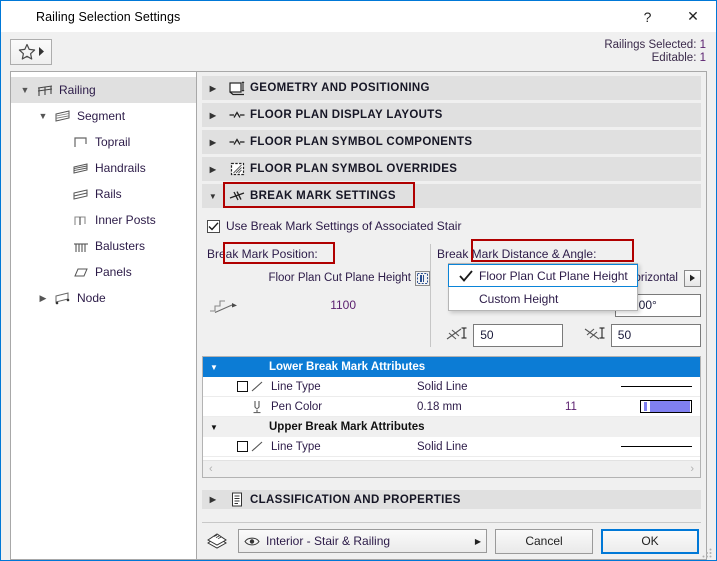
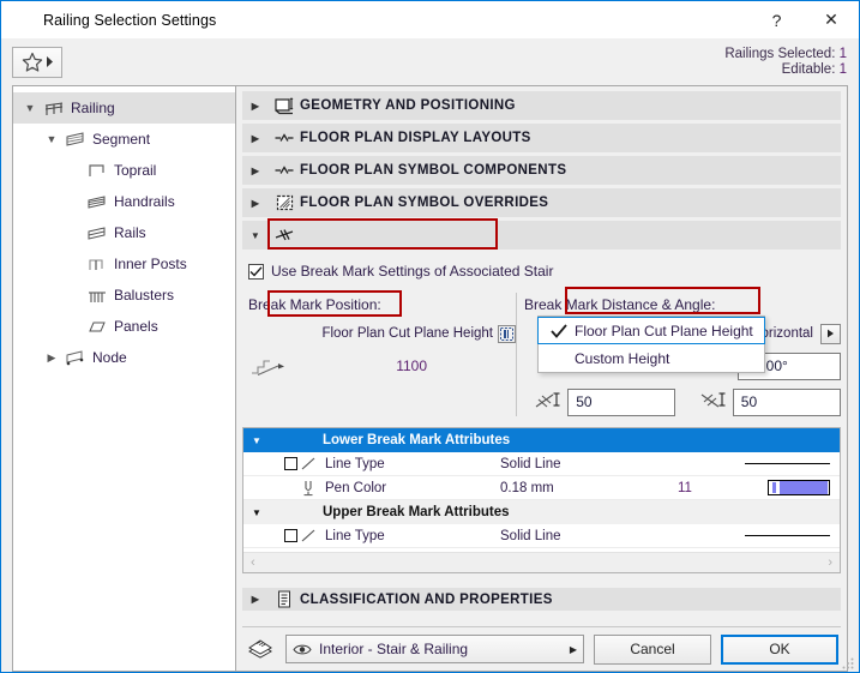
  Railing Selection Settings
  ?
  ✕
  Railings Selected: 1
  Editable: 1
  ▼
  Railing
  ▼
  Segment
  Toprail
  Handrails
  Rails
  Inner Posts
  Balusters
  Panels
  ▶
  Node
  ▶
  GEOMETRY AND POSITIONING
  ▶
  FLOOR PLAN DISPLAY LAYOUTS
  ▶
  FLOOR PLAN SYMBOL COMPONENTS
  ▶
  FLOOR PLAN SYMBOL OVERRIDES
  ▼
- BREAK MARK SETTINGS
  Use Break Mark Settings of Associated Stair
  Break Mark Position:
  Floor Plan Cut Plane Height
  1100
  Break Mark Distance & Angle:
  50
  50
  ▼
  Lower Break Mark Attributes
  Line Type
  Solid Line
  Pen Color
  0.18 mm
  11
  ▼
  Upper Break Mark Attributes
  Line Type
  Solid Line
  ‹
  ›
  ▶
  CLASSIFICATION AND PROPERTIES
  Interior - Stair & Railing
  ▶
  Cancel
  OK
  Floor Plan Cut Plane Height
  Custom Height
